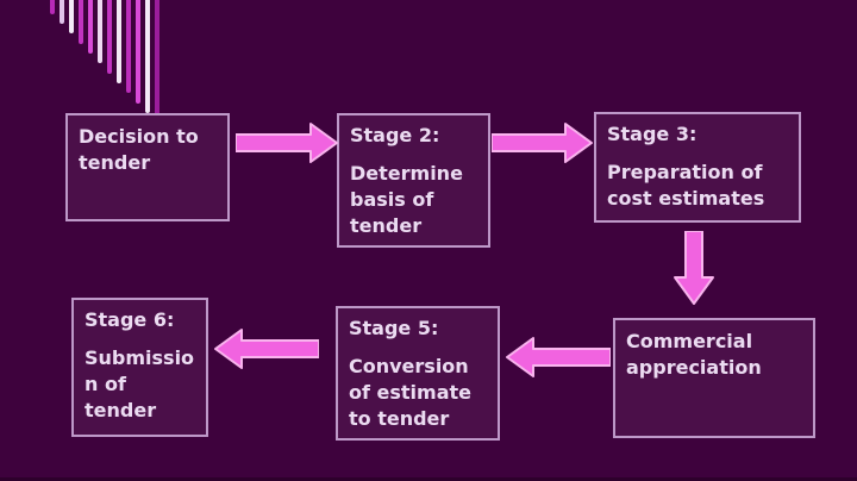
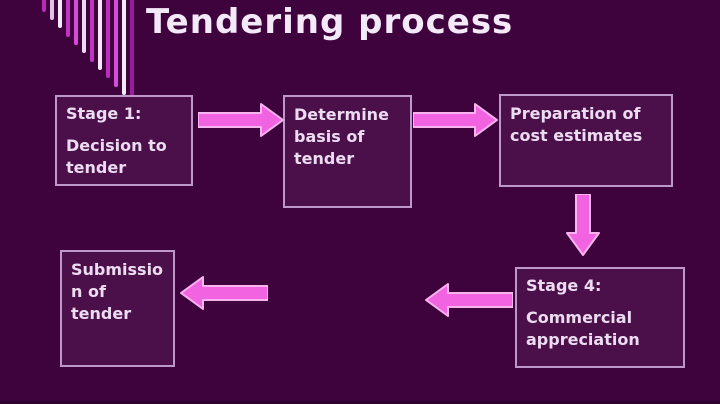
+ Tendering process
+ Stage 1:
  Decision to
  tender
- Stage 2:
  Determine
  basis of
  tender
- Stage 3:
  Preparation of
  cost estimates
+ Stage 4:
  Commercial
  appreciation
- Stage 5:
- Conversion
- of estimate
- to tender
- Stage 6:
  Submissio
  n of
  tender
